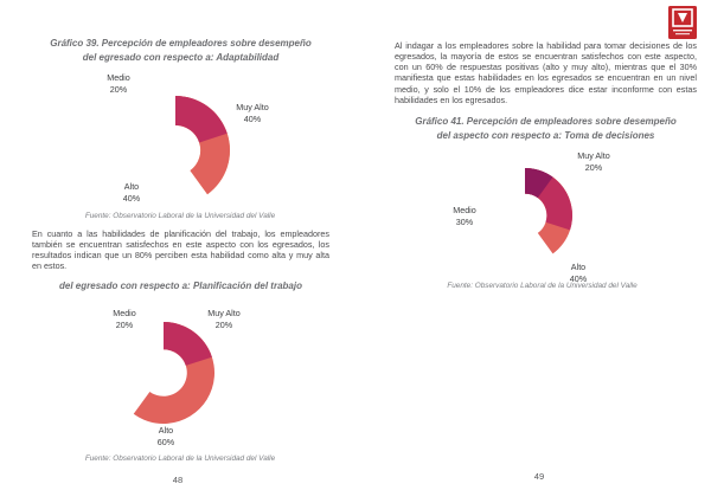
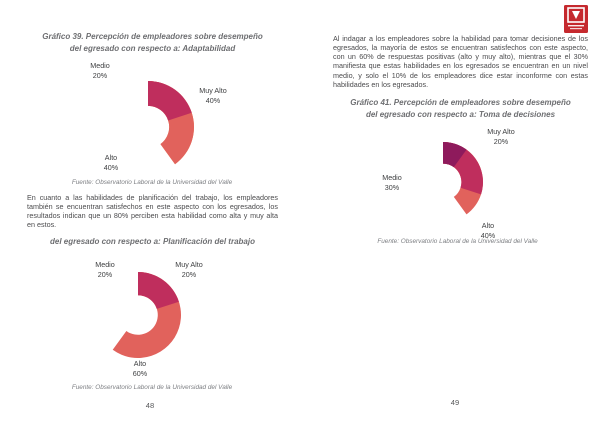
  Gráfico 39. Percepción de empleadores sobre desempeño
  del egresado con respecto a: Adaptabilidad
  Medio
  20%
  Muy Alto
  40%
  Alto
  40%
  En cuanto a las habilidades de planificación del trabajo, los emplea­dores también se encuentran satisfechos en este aspecto con los egresados, los resultados indican que un 80% perciben esta habilidad como alta y muy alta en estos.
  del egresado con respecto a: Planificación del trabajo
  Medio
  20%
  Muy Alto
  20%
  Alto
  60%
  48
  Al indagar a los empleadores sobre la habilidad para tomar decisiones de los egresados, la mayoría de estos se encuentran satisfechos con este aspecto, con un 60% de respuestas positivas (alto y muy alto), mientras que el 30% manifiesta que estas habilidades en los egresa­dos se encuentran en un nivel medio, y solo el 10% de los empleado­res dice estar inconforme con estas habilidades en los egresados.
  Gráfico 41. Percepción de empleadores sobre desempeño
- del aspecto con respecto a: Toma de decisiones
+ del egresado con respecto a: Toma de decisiones
  Muy Alto
  20%
  Medio
  30%
  Alto
  40%
  49
